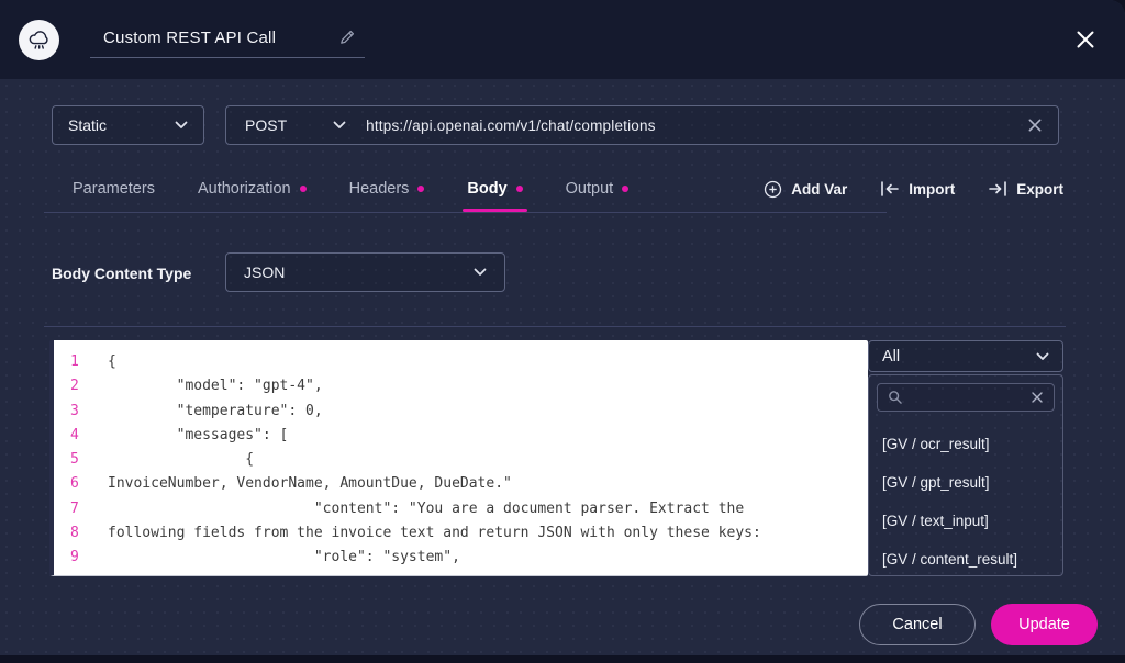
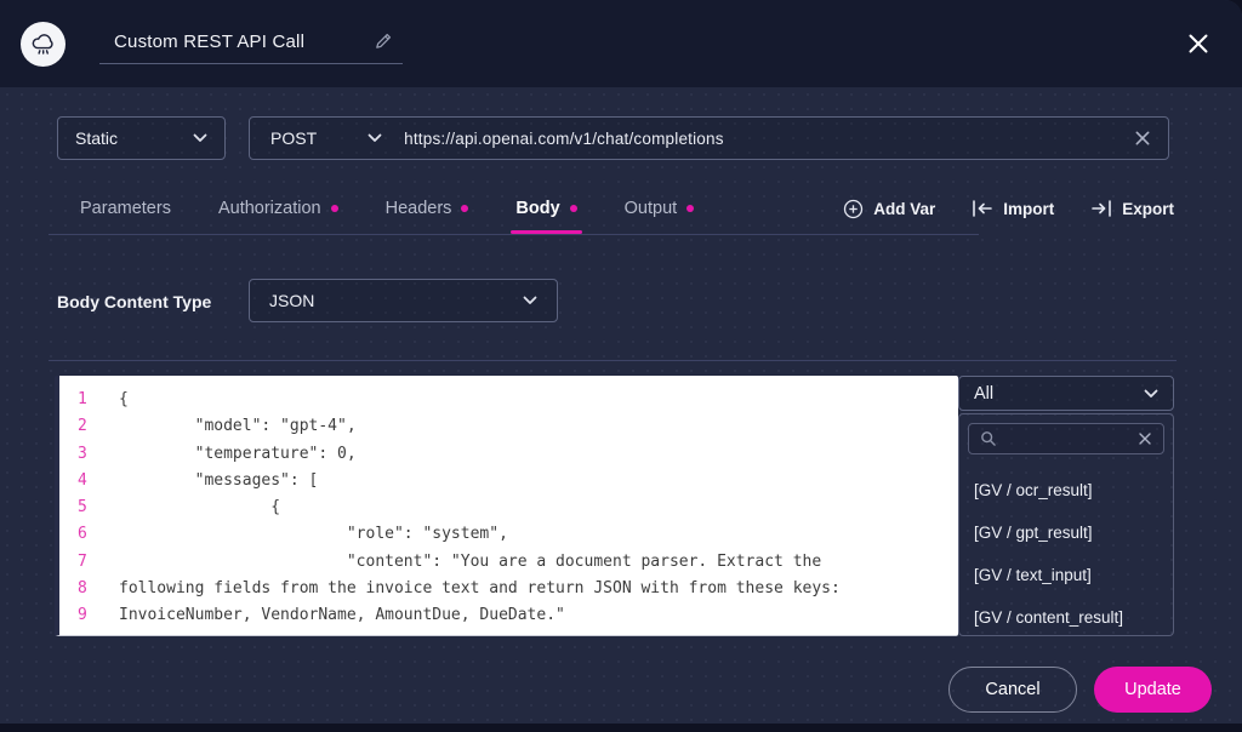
  Custom REST API Call
  Static
  POST
  https://api.openai.com/v1/chat/completions
  Parameters
  Authorization
  Headers
  Body
  Output
  Add Var
  Import
  Export
  Body Content Type
  JSON
  1
  {
  2
  "model": "gpt-4",
  3
  "temperature": 0,
  4
  "messages": [
  5
  {
  6
- InvoiceNumber, VendorName, AmountDue, DueDate."
+ "role": "system",
  7
  "content": "You are a document parser. Extract the
  8
- following fields from the invoice text and return JSON with only these keys:
+ following fields from the invoice text and return JSON with from these keys:
  9
- "role": "system",
+ InvoiceNumber, VendorName, AmountDue, DueDate."
  All
  [GV / ocr_result]
  [GV / gpt_result]
  [GV / text_input]
  [GV / content_result]
  Cancel
  Update
